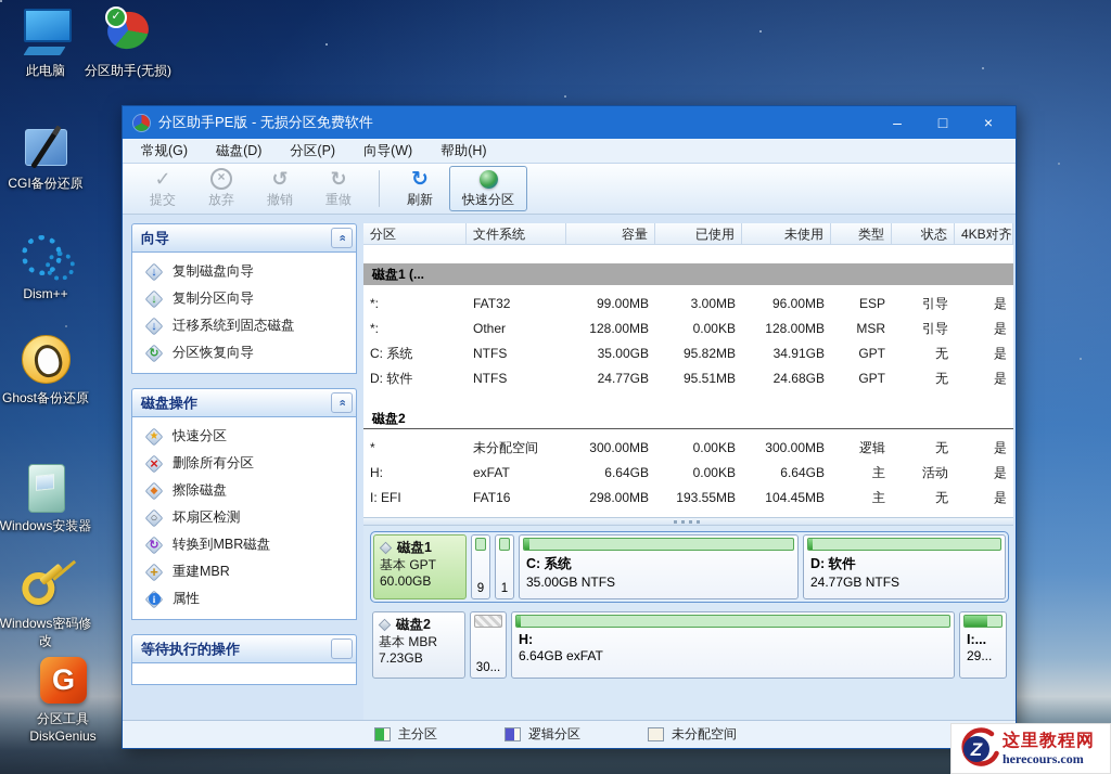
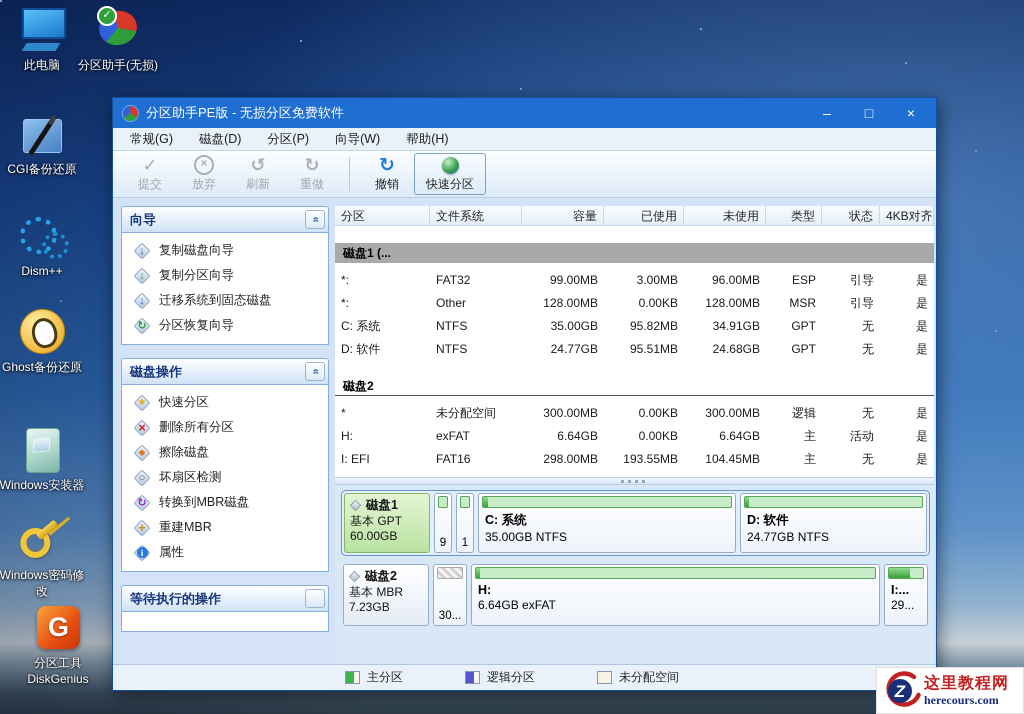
  此电脑
  分区助手(无损)
  CGI备份还原
  Dism++
  Ghost备份还原
  Windows安装器
  Windows密码修改
  分区工具 DiskGenius
  分区助手PE版 - 无损分区免费软件
  –
  □
  ×
  常规(G)
  磁盘(D)
  分区(P)
  向导(W)
  帮助(H)
  提交
  放弃
- 撤销
+ 刷新
  重做
- 刷新
+ 撤销
  快速分区
  向导
  复制磁盘向导
  复制分区向导
  迁移系统到固态磁盘
  分区恢复向导
  磁盘操作
  快速分区
  删除所有分区
  擦除磁盘
  坏扇区检测
  转换到MBR磁盘
  重建MBR
  属性
  等待执行的操作
  分区
  文件系统
  容量
  已使用
  未使用
  类型
  状态
  4KB对齐
  磁盘1 (...
  *:
  FAT32
  99.00MB
  3.00MB
  96.00MB
  ESP
  引导
  是
  *:
  Other
  128.00MB
  0.00KB
  128.00MB
  MSR
  引导
  是
  C: 系统
  NTFS
  35.00GB
  95.82MB
  34.91GB
  GPT
  无
  是
  D: 软件
  NTFS
  24.77GB
  95.51MB
  24.68GB
  GPT
  无
  是
  磁盘2
  *
  未分配空间
  300.00MB
  0.00KB
  300.00MB
  逻辑
  无
  是
  H:
  exFAT
  6.64GB
  0.00KB
  6.64GB
  主
  活动
  是
  I: EFI
  FAT16
  298.00MB
  193.55MB
  104.45MB
  主
  无
  是
  磁盘1
  基本 GPT
  60.00GB
  9
  1
  C: 系统
  35.00GB NTFS
  D: 软件
  24.77GB NTFS
  磁盘2
  基本 MBR
  7.23GB
  30...
  H:
  6.64GB exFAT
  I:...
  29...
  主分区
  逻辑分区
  未分配空间
  Z
  这里教程网
  herecours.com
